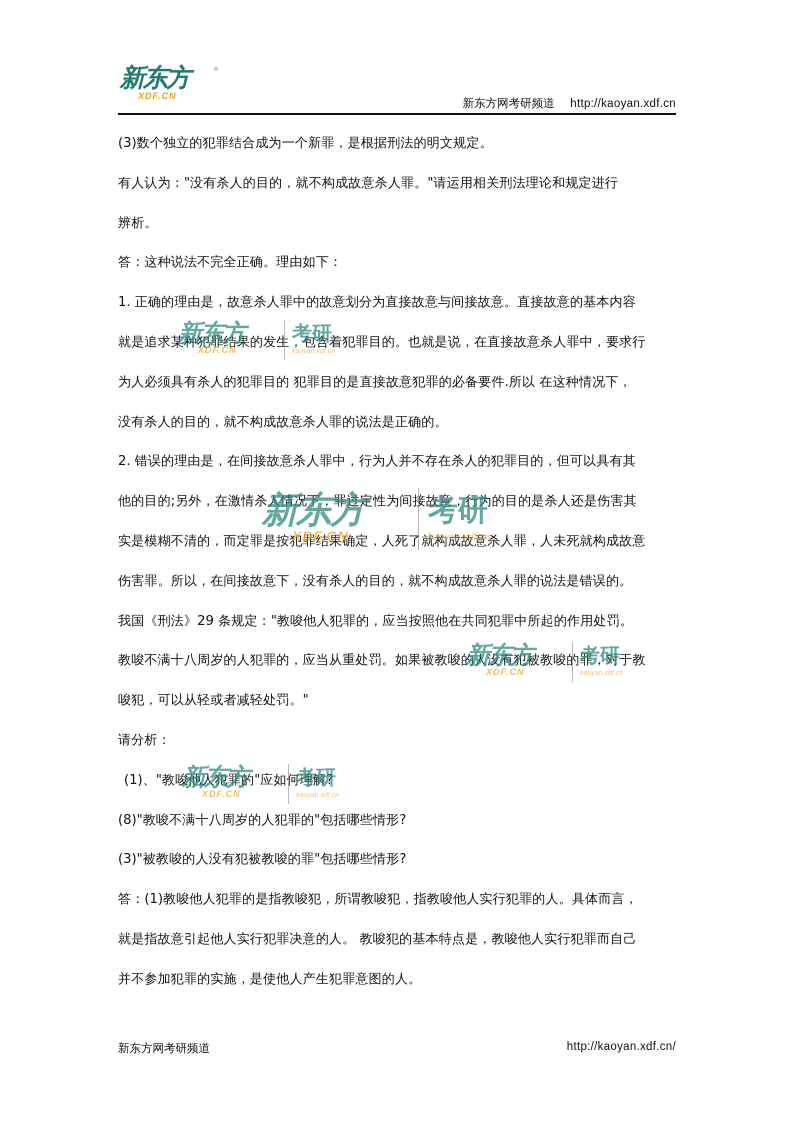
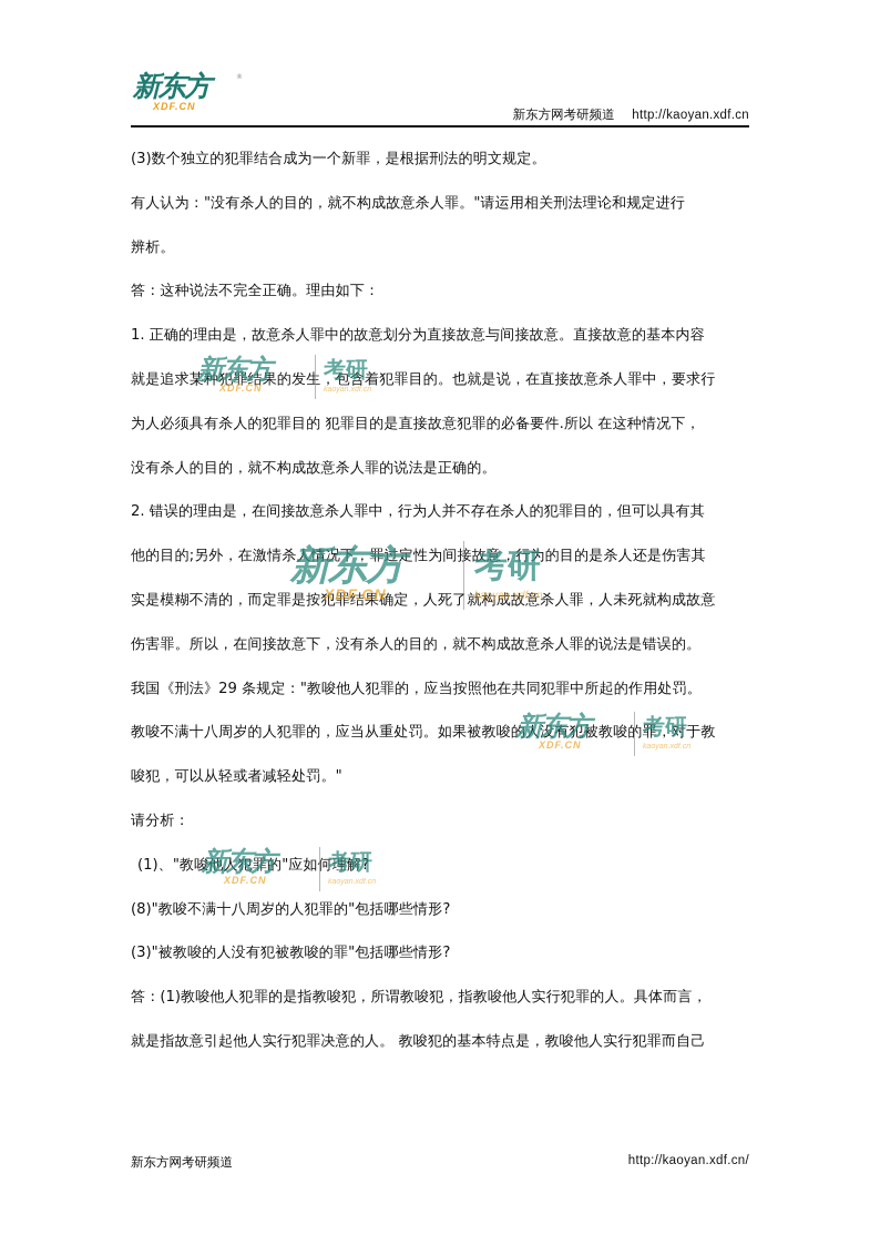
  新东方
  XDF.CN
  新东方网考研频道 http://kaoyan.xdf.cn
  (3)数个独立的犯罪结合成为一个新罪，是根据刑法的明文规定。
  有人认为："没有杀人的目的，就不构成故意杀人罪。"请运用相关刑法理论和规定进行
  辨析。
  答：这种说法不完全正确。理由如下：
  1. 正确的理由是，故意杀人罪中的故意划分为直接故意与间接故意。直接故意的基本内容
  就是追求某种犯罪结果的发生，包含着犯罪目的。也就是说，在直接故意杀人罪中，要求行
  为人必须具有杀人的犯罪目的 犯罪目的是直接故意犯罪的必备要件.所以 在这种情况下，
  没有杀人的目的，就不构成故意杀人罪的说法是正确的。
  2. 错误的理由是，在间接故意杀人罪中，行为人并不存在杀人的犯罪目的，但可以具有其
  他的目的;另外，在激情杀人情况下，罪过定性为间接故意，行为的目的是杀人还是伤害其
  实是模糊不清的，而定罪是按犯罪结果确定，人死了就构成故意杀人罪，人未死就构成故意
  伤害罪。所以，在间接故意下，没有杀人的目的，就不构成故意杀人罪的说法是错误的。
  我国《刑法》29 条规定："教唆他人犯罪的，应当按照他在共同犯罪中所起的作用处罚。
  教唆不满十八周岁的人犯罪的，应当从重处罚。如果被教唆的人没有犯被教唆的罪，对于教
  唆犯，可以从轻或者减轻处罚。"
  请分析：
  (1)、"教唆他人犯罪的"应如何理解?
  (8)"教唆不满十八周岁的人犯罪的"包括哪些情形?
  (3)"被教唆的人没有犯被教唆的罪"包括哪些情形?
  答：(1)教唆他人犯罪的是指教唆犯，所谓教唆犯，指教唆他人实行犯罪的人。具体而言，
  就是指故意引起他人实行犯罪决意的人。 教唆犯的基本特点是，教唆他人实行犯罪而自己
- 并不参加犯罪的实施，是使他人产生犯罪意图的人。
  新东方
  XDF.CN
  考研
  新东方
  XDF.CN
  考研
  kaoyan.xdf.cn
  新东方
  XDF.CN
  考研
  新东方
  XDF.CN
  考研
  新东方网考研频道
  http://kaoyan.xdf.cn/
